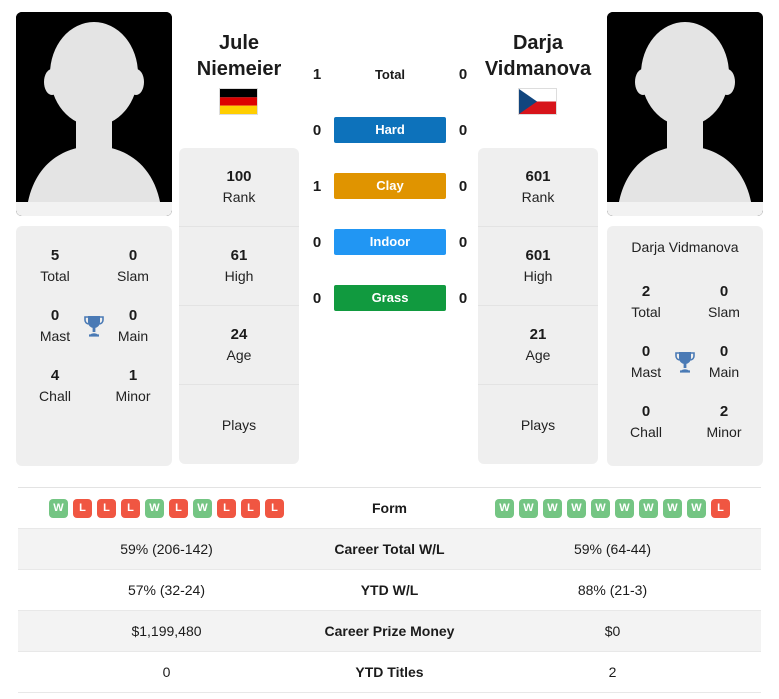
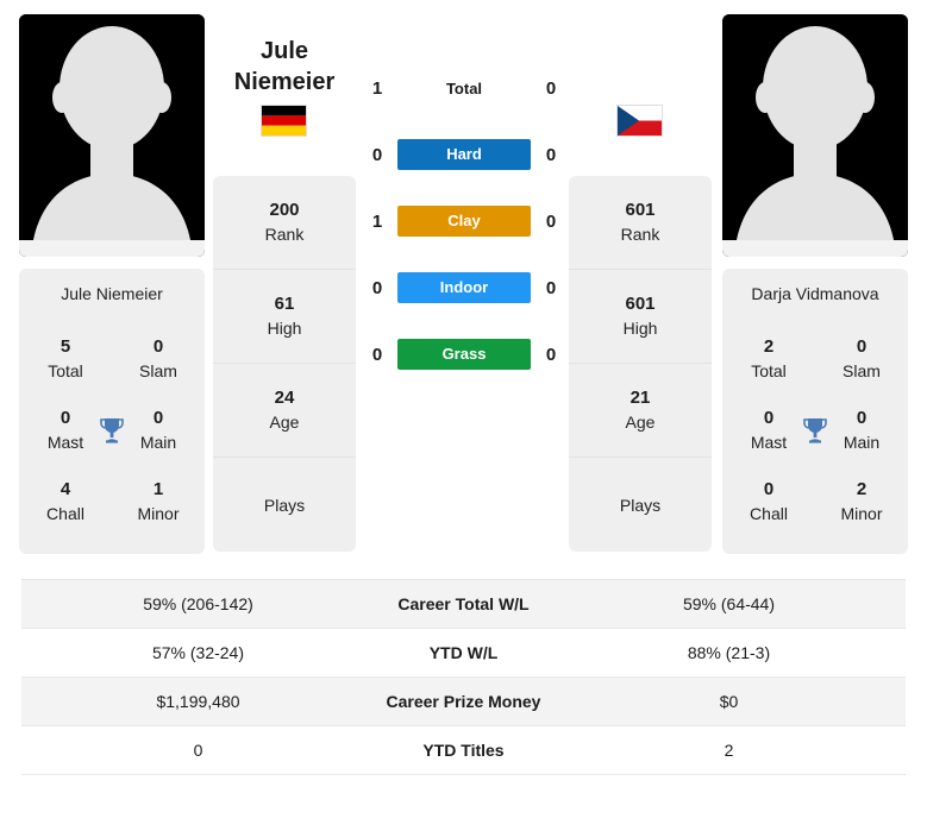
  Jule
  Niemeier
- Darja
- Vidmanova
  1
  Total
  0
  0
  Hard
  0
  1
  Clay
  0
  0
  Indoor
  0
  0
  Grass
  0
- 100
+ 200
  Rank
  61
  High
  24
  Age
  Plays
  601
  Rank
  601
  High
  21
  Age
  Plays
+ Jule Niemeier
  5
  Total
  0
  Slam
  0
  Mast
  0
  Main
  4
  Chall
  1
  Minor
  Darja Vidmanova
  2
  Total
  0
  Slam
  0
  Mast
  0
  Main
  0
  Chall
  2
  Minor
- W L L L W L W L L L	Form	W W W W W W W W W L
  59% (206-142)	Career Total W/L	59% (64-44)
  57% (32-24)	YTD W/L	88% (21-3)
  $1,199,480	Career Prize Money	$0
  0	YTD Titles	2
